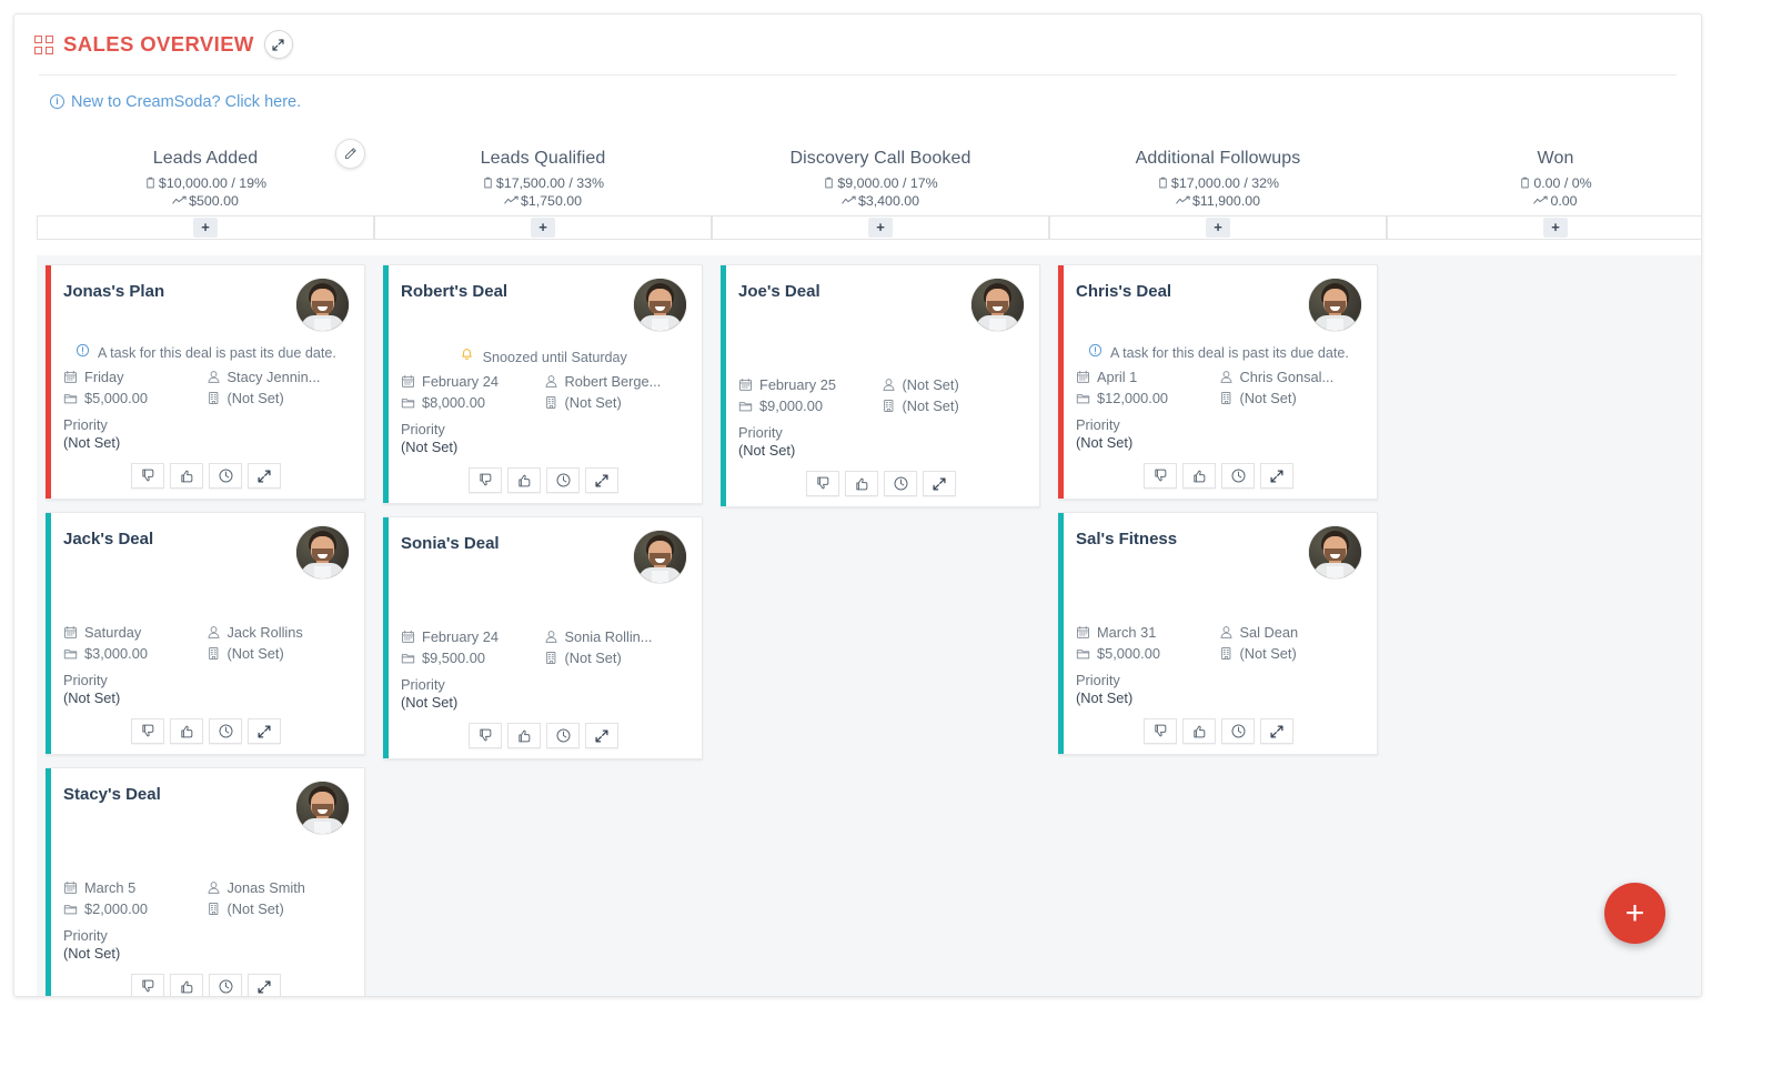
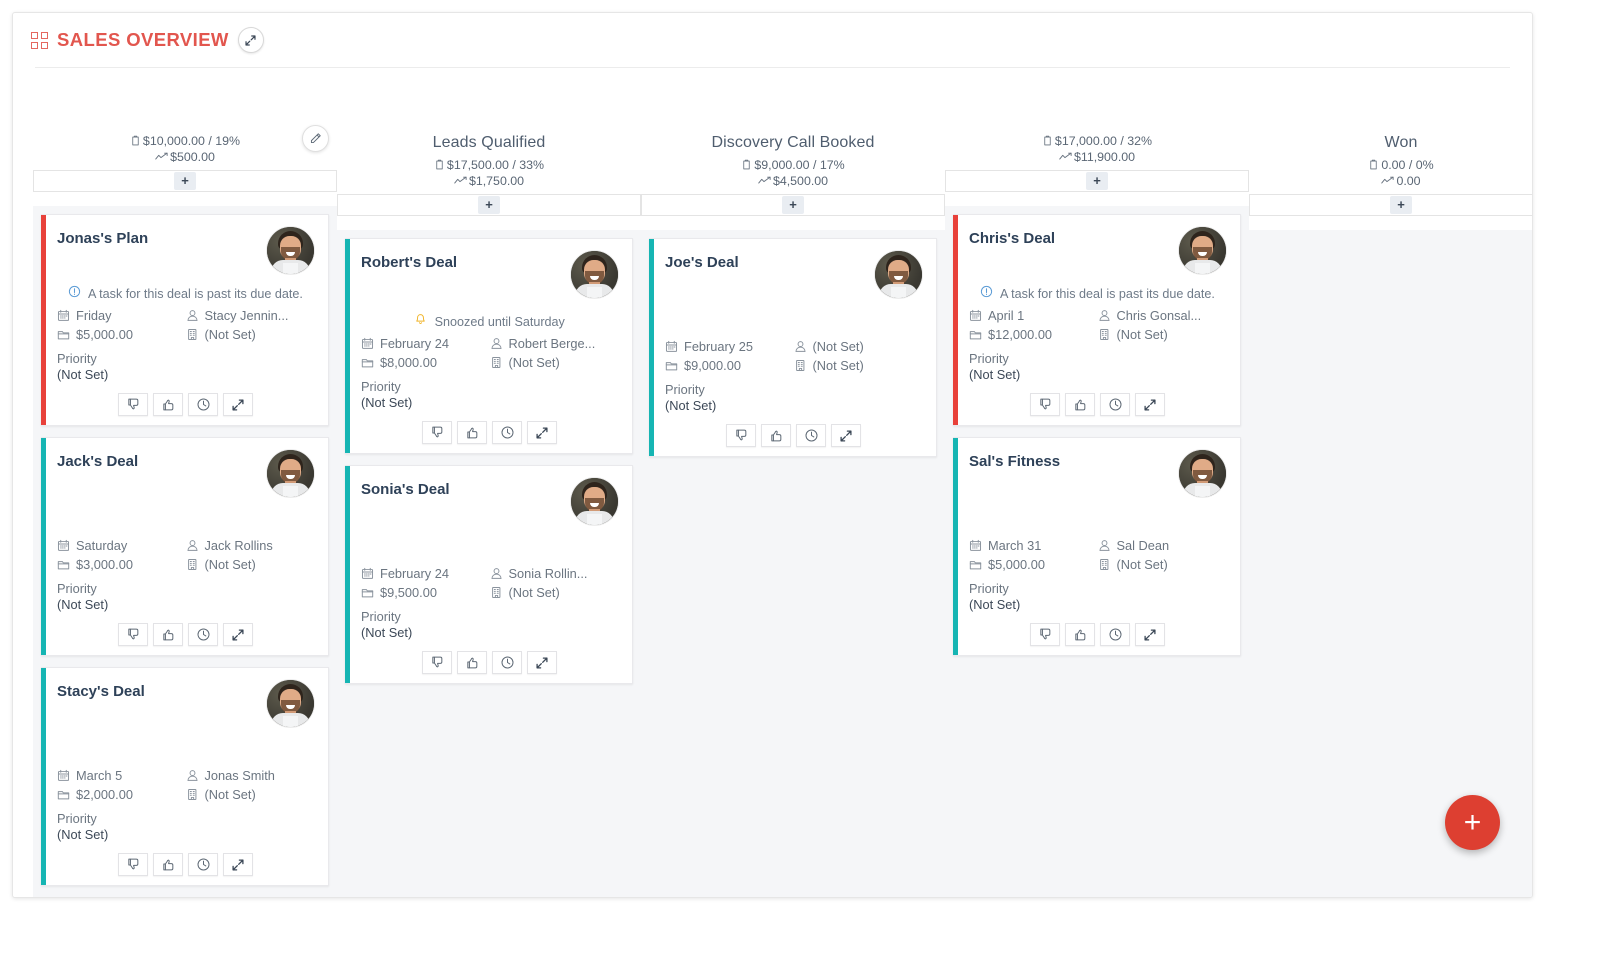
  SALES OVERVIEW
- i
- New to CreamSoda? Click here.
- Leads Added
  $10,000.00 / 19%
  $500.00
  +
  Jonas's Plan
  A task for this deal is past its due date.
  Friday
  Stacy Jennin...
  $5,000.00
  (Not Set)
  Priority
  (Not Set)
  Jack's Deal
  Saturday
  Jack Rollins
  $3,000.00
  (Not Set)
  Priority
  (Not Set)
  Stacy's Deal
  March 5
  Jonas Smith
  $2,000.00
  (Not Set)
  Priority
  (Not Set)
  Leads Qualified
  $17,500.00 / 33%
  $1,750.00
  +
  Robert's Deal
  Snoozed until Saturday
  February 24
  Robert Berge...
  $8,000.00
  (Not Set)
  Priority
  (Not Set)
  Sonia's Deal
  February 24
  Sonia Rollin...
  $9,500.00
  (Not Set)
  Priority
  (Not Set)
  Discovery Call Booked
  $9,000.00 / 17%
- $3,400.00
+ $4,500.00
  +
  Joe's Deal
  February 25
  (Not Set)
  $9,000.00
  (Not Set)
  Priority
  (Not Set)
- Additional Followups
  $17,000.00 / 32%
  $11,900.00
  +
  Chris's Deal
  A task for this deal is past its due date.
  April 1
  Chris Gonsal...
  $12,000.00
  (Not Set)
  Priority
  (Not Set)
  Sal's Fitness
  March 31
  Sal Dean
  $5,000.00
  (Not Set)
  Priority
  (Not Set)
  Won
  0.00 / 0%
  0.00
  +
  +
